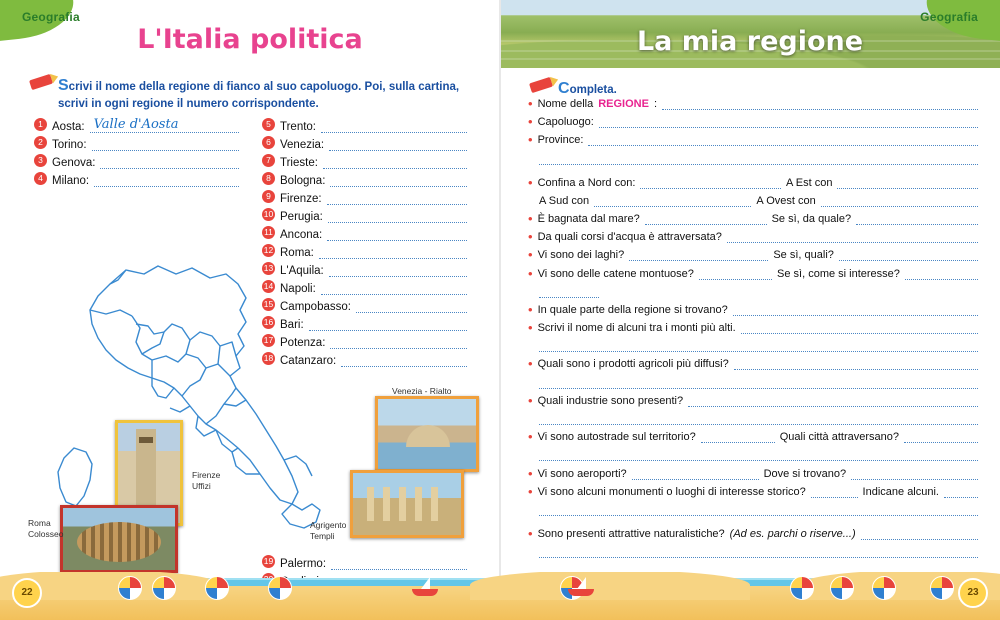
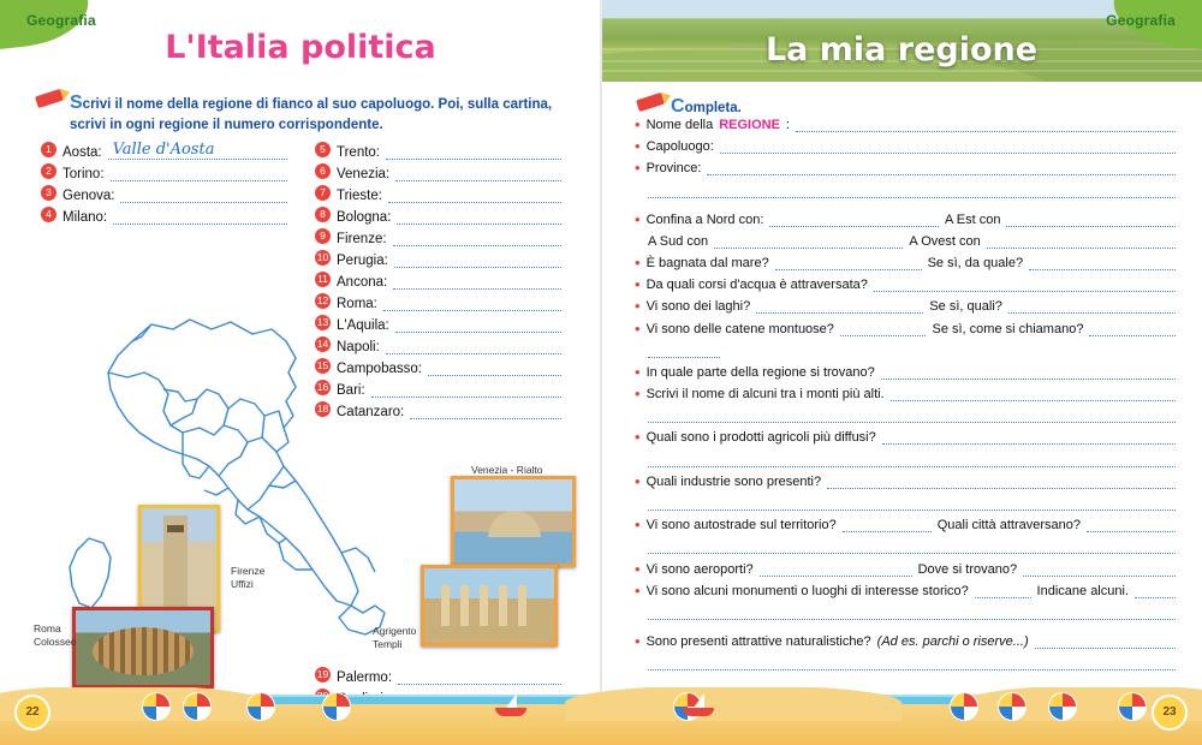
  Geografia
  L'Italia politica
  Scrivi il nome della regione di fianco al suo capoluogo. Poi, sulla cartina, scrivi in ogni regione il numero corrispondente.
  1
  Aosta:
  Valle d'Aosta
  2
  Torino:
  3
  Genova:
  4
  Milano:
  5
  Trento:
  6
  Venezia:
  7
  Trieste:
  8
  Bologna:
  9
  Firenze:
  10
  Perugia:
  11
  Ancona:
  12
  Roma:
  13
  L'Aquila:
  14
  Napoli:
  15
  Campobasso:
  16
  Bari:
- 17
- Potenza:
  18
  Catanzaro:
  19
  Palermo:
  Venezia - Rialto
  Firenze
  Uffizi
  Roma
  Colosseo
  Agrigento
  Templi
  Geografia
  La mia regione
  Completa.
  •
  Nome della
  REGIONE
  :
  •
  Capoluogo:
  •
  Province:
  •
  Confina a Nord con:
  A Est con
  A Sud con
  A Ovest con
  •
  È bagnata dal mare?
  Se sì, da quale?
  •
  Da quali corsi d'acqua è attraversata?
  •
  Vi sono dei laghi?
  Se sì, quali?
  •
  Vi sono delle catene montuose?
- Se sì, come si interesse?
+ Se sì, come si chiamano?
  •
  In quale parte della regione si trovano?
  •
  Scrivi il nome di alcuni tra i monti più alti.
  •
  Quali sono i prodotti agricoli più diffusi?
  •
  Quali industrie sono presenti?
  •
  Vi sono autostrade sul territorio?
  Quali città attraversano?
  •
  Vi sono aeroporti?
  Dove si trovano?
  •
  Vi sono alcuni monumenti o luoghi di interesse storico?
  Indicane alcuni.
  •
  Sono presenti attrattive naturalistiche?
  (Ad es. parchi o riserve...)
  22
  23
